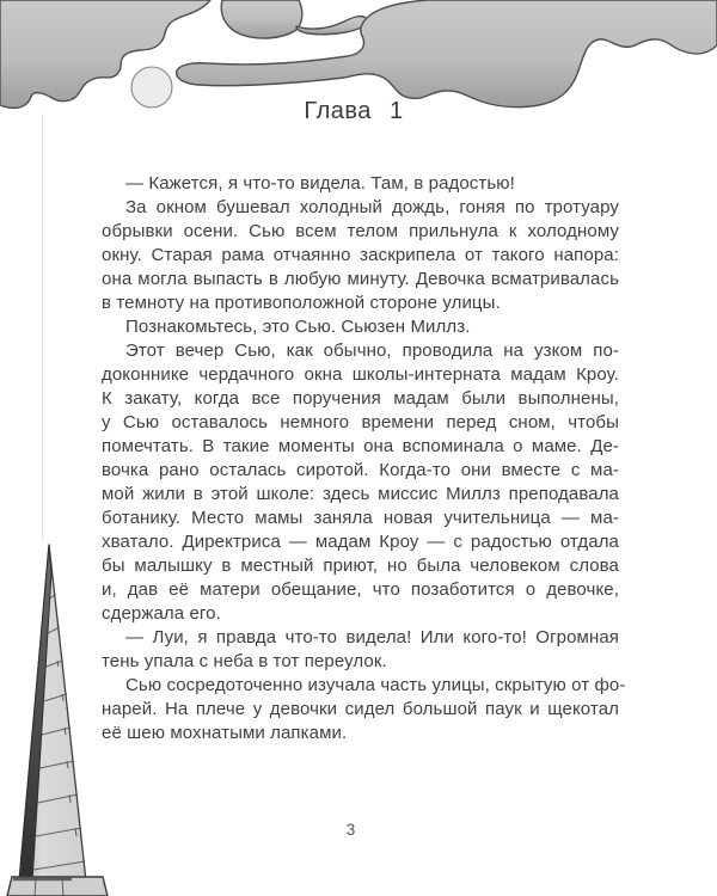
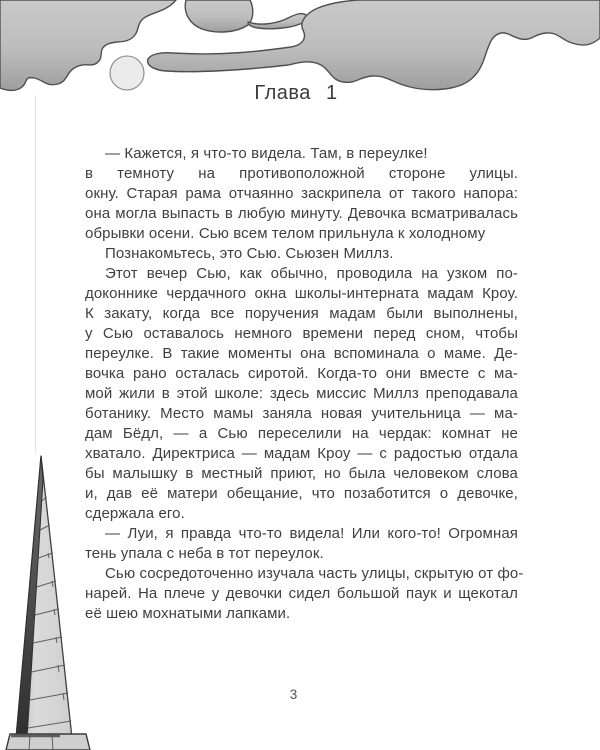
  Глава 1
- — Кажется, я что-то видела. Там, в радостью!
+ — Кажется, я что-то видела. Там, в переулке!
- За окном бушевал холодный дождь, гоняя по тротуару
- обрывки осени. Сью всем телом прильнула к холодному
+ в темноту на противоположной стороне улицы.
  окну. Старая рама отчаянно заскрипела от такого напора:
  она могла выпасть в любую минуту. Девочка всматривалась
- в темноту на противоположной стороне улицы.
+ обрывки осени. Сью всем телом прильнула к холодному
  Познакомьтесь, это Сью. Сьюзен Миллз.
  Этот вечер Сью, как обычно, проводила на узком по-
  доконнике чердачного окна школы-интерната мадам Кроу.
  К закату, когда все поручения мадам были выполнены,
  у Сью оставалось немного времени перед сном, чтобы
- помечтать. В такие моменты она вспоминала о маме. Де-
+ переулке. В такие моменты она вспоминала о маме. Де-
  вочка рано осталась сиротой. Когда-то они вместе с ма-
  мой жили в этой школе: здесь миссис Миллз преподавала
  ботанику. Место мамы заняла новая учительница — ма-
+ дам Бёдл, — а Сью переселили на чердак: комнат не
  хватало. Директриса — мадам Кроу — с радостью отдала
  бы малышку в местный приют, но была человеком слова
  и, дав её матери обещание, что позаботится о девочке,
  сдержала его.
  — Луи, я правда что-то видела! Или кого-то! Огромная
  тень упала с неба в тот переулок.
  Сью сосредоточенно изучала часть улицы, скрытую от фо-
  нарей. На плече у девочки сидел большой паук и щекотал
  её шею мохнатыми лапками.
  3
